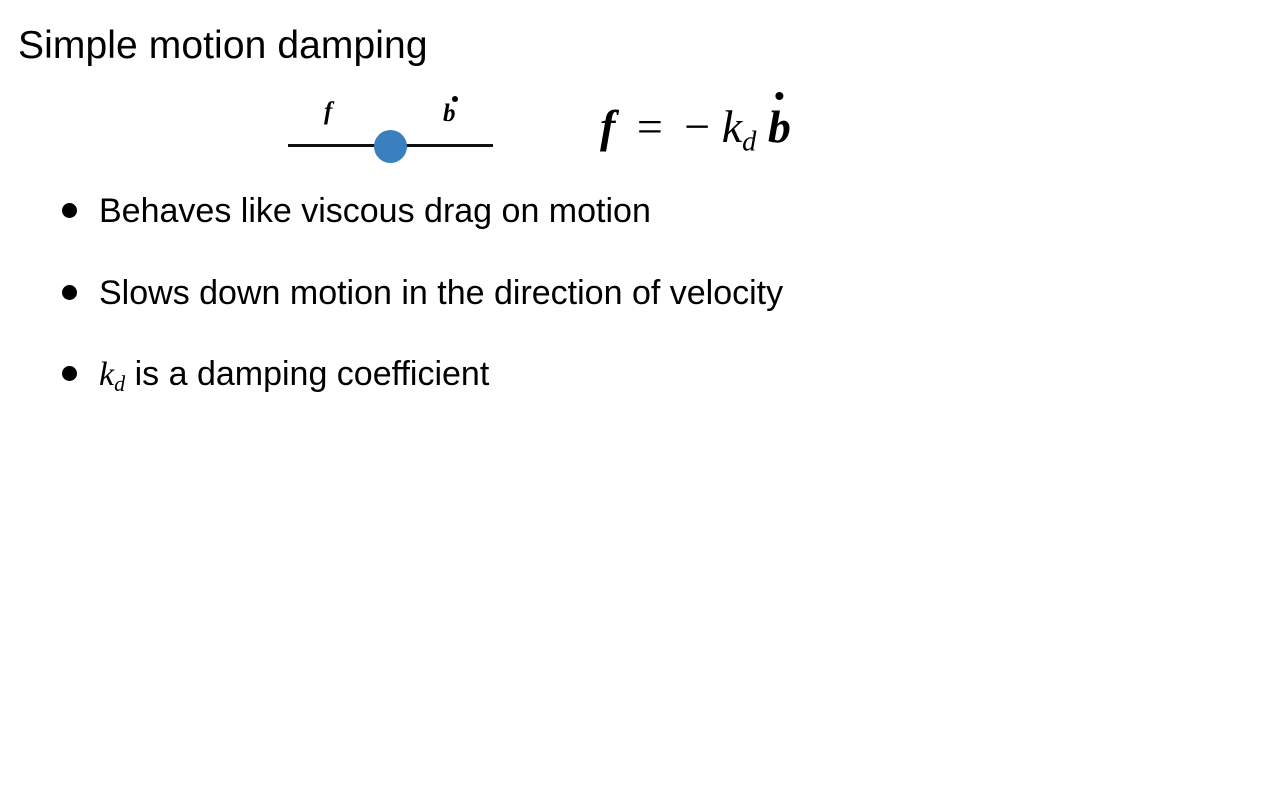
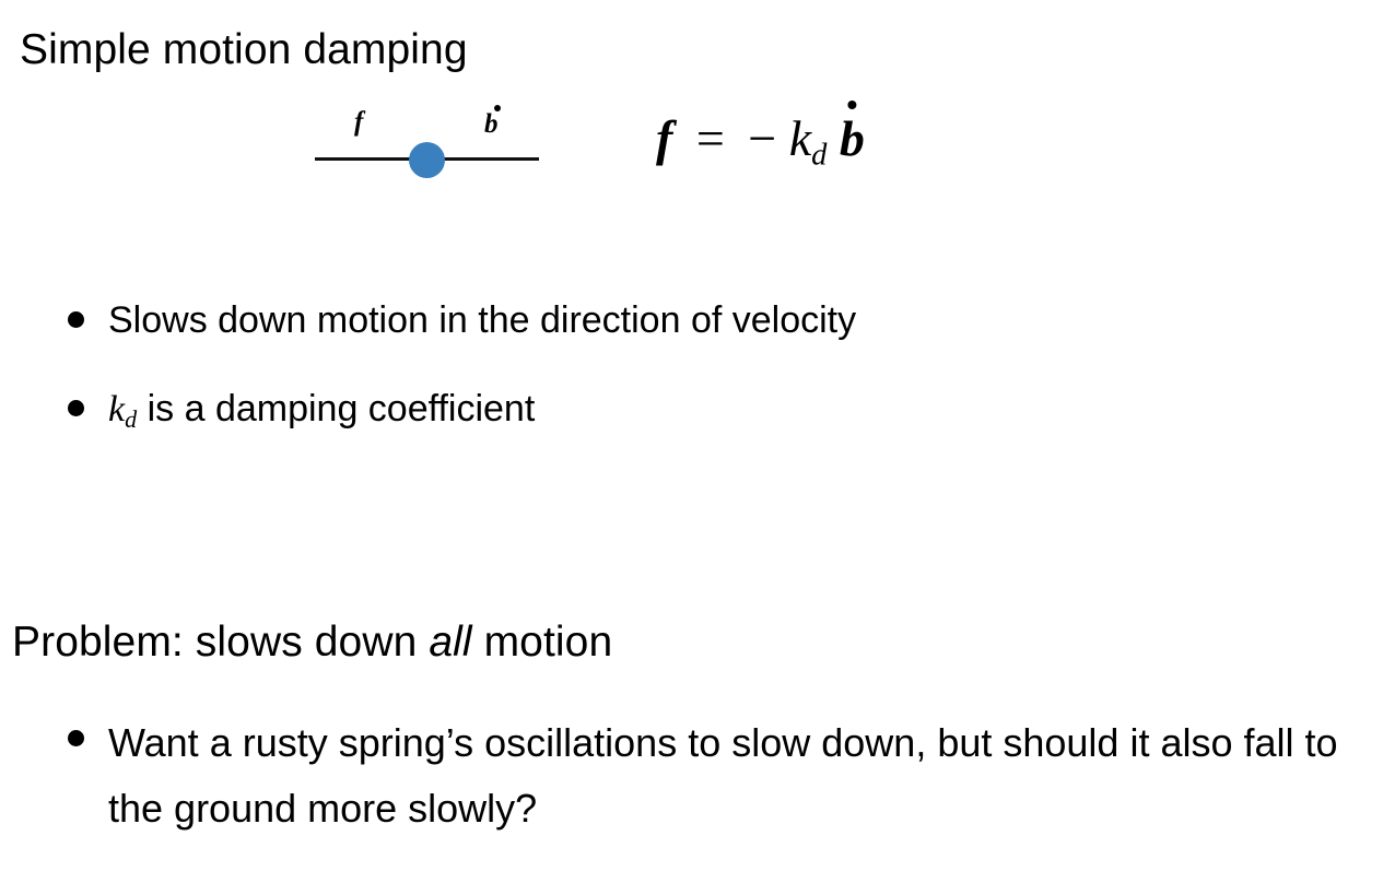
  Simple motion damping
  f
  b
  f = − kd b
- Behaves like viscous drag on motion
  Slows down motion in the direction of velocity
  kd is a damping coefficient
+ Problem: slows down all motion
+ Want a rusty spring’s oscillations to slow down, but should it also fall to the ground more slowly?
